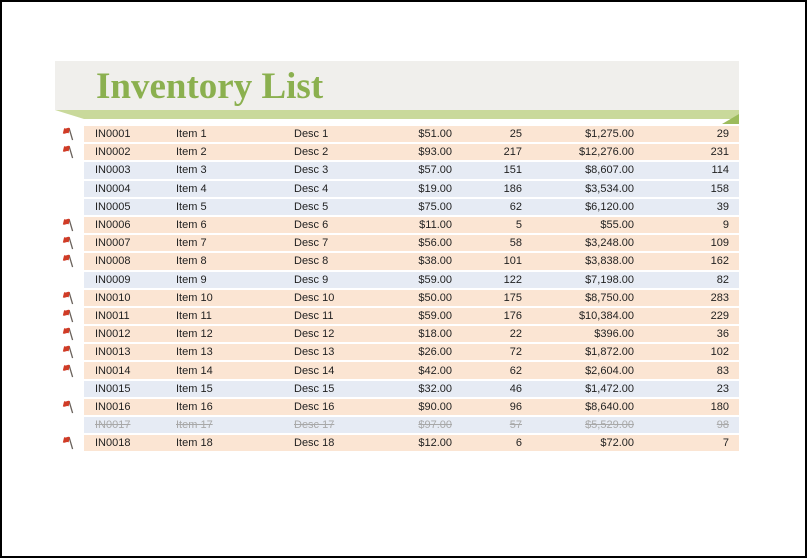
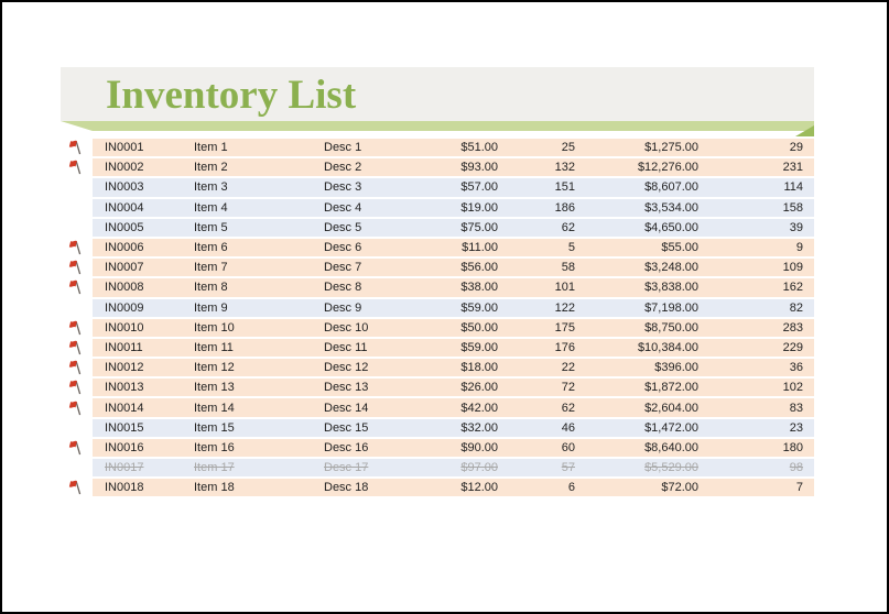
  Inventory List
  IN0001
  Item 1
  Desc 1
  $51.00
  25
  $1,275.00
  29
  IN0002
  Item 2
  Desc 2
  $93.00
- 217
+ 132
  $12,276.00
  231
  IN0003
  Item 3
  Desc 3
  $57.00
  151
  $8,607.00
  114
  IN0004
  Item 4
  Desc 4
  $19.00
  186
  $3,534.00
  158
  IN0005
  Item 5
  Desc 5
  $75.00
  62
- $6,120.00
+ $4,650.00
  39
  IN0006
  Item 6
  Desc 6
  $11.00
  5
  $55.00
  9
  IN0007
  Item 7
  Desc 7
  $56.00
  58
  $3,248.00
  109
  IN0008
  Item 8
  Desc 8
  $38.00
  101
  $3,838.00
  162
  IN0009
  Item 9
  Desc 9
  $59.00
  122
  $7,198.00
  82
  IN0010
  Item 10
  Desc 10
  $50.00
  175
  $8,750.00
  283
  IN0011
  Item 11
  Desc 11
  $59.00
  176
  $10,384.00
  229
  IN0012
  Item 12
  Desc 12
  $18.00
  22
  $396.00
  36
  IN0013
  Item 13
  Desc 13
  $26.00
  72
  $1,872.00
  102
  IN0014
  Item 14
  Desc 14
  $42.00
  62
  $2,604.00
  83
  IN0015
  Item 15
  Desc 15
  $32.00
  46
  $1,472.00
  23
  IN0016
  Item 16
  Desc 16
  $90.00
- 96
+ 60
  $8,640.00
  180
  IN0017
  Item 17
  Desc 17
  $97.00
  57
  $5,529.00
  98
  IN0018
  Item 18
  Desc 18
  $12.00
  6
  $72.00
  7
